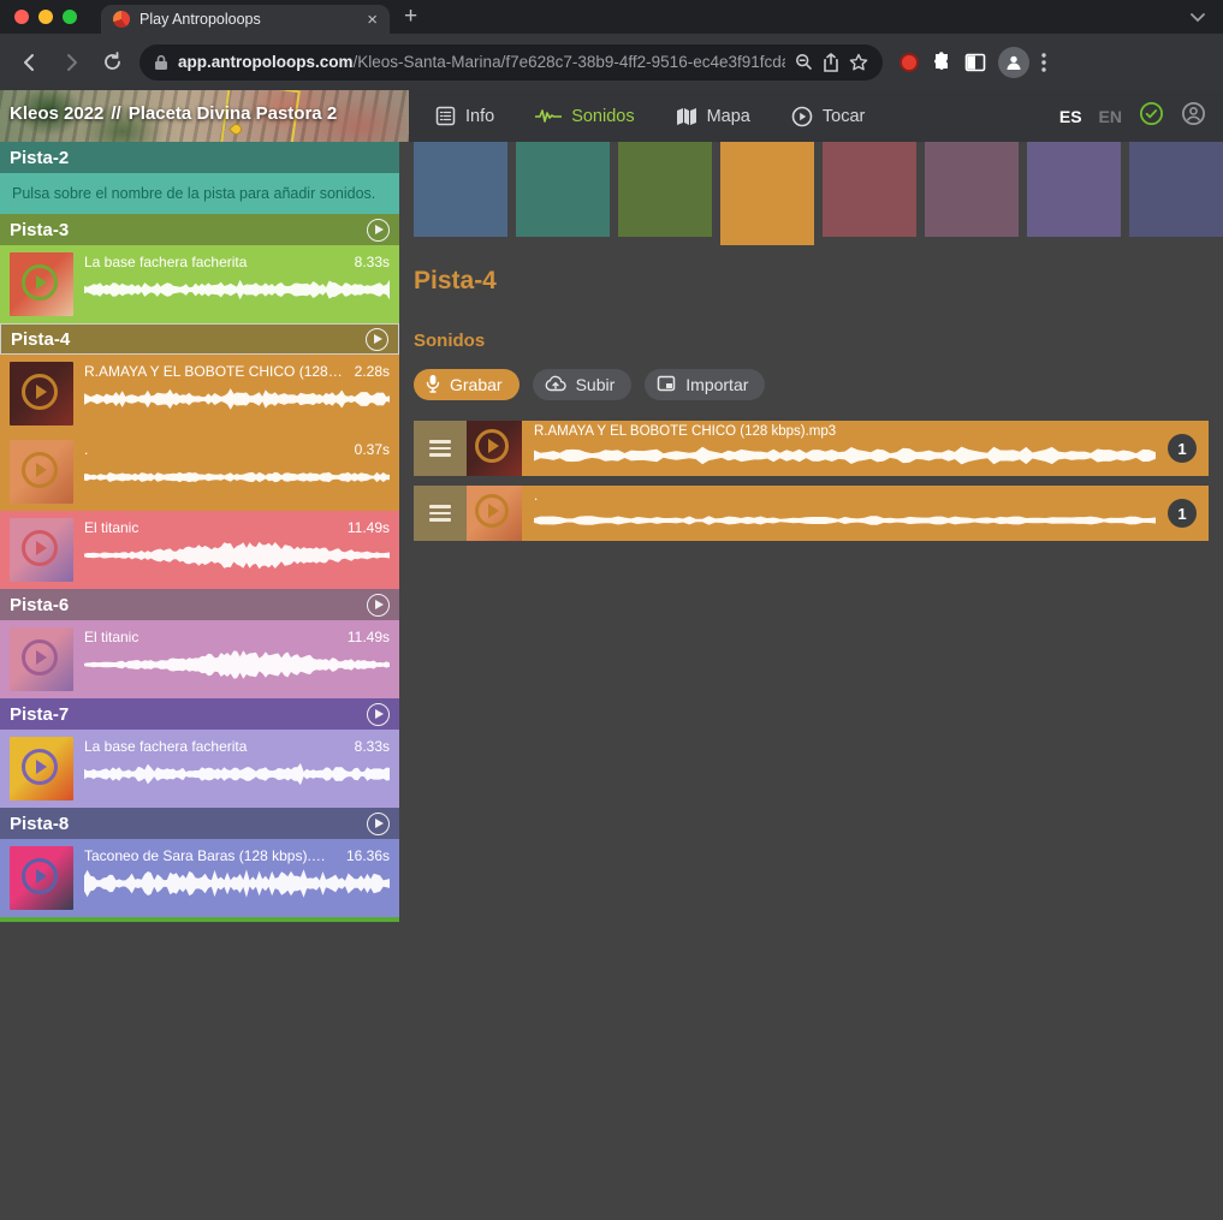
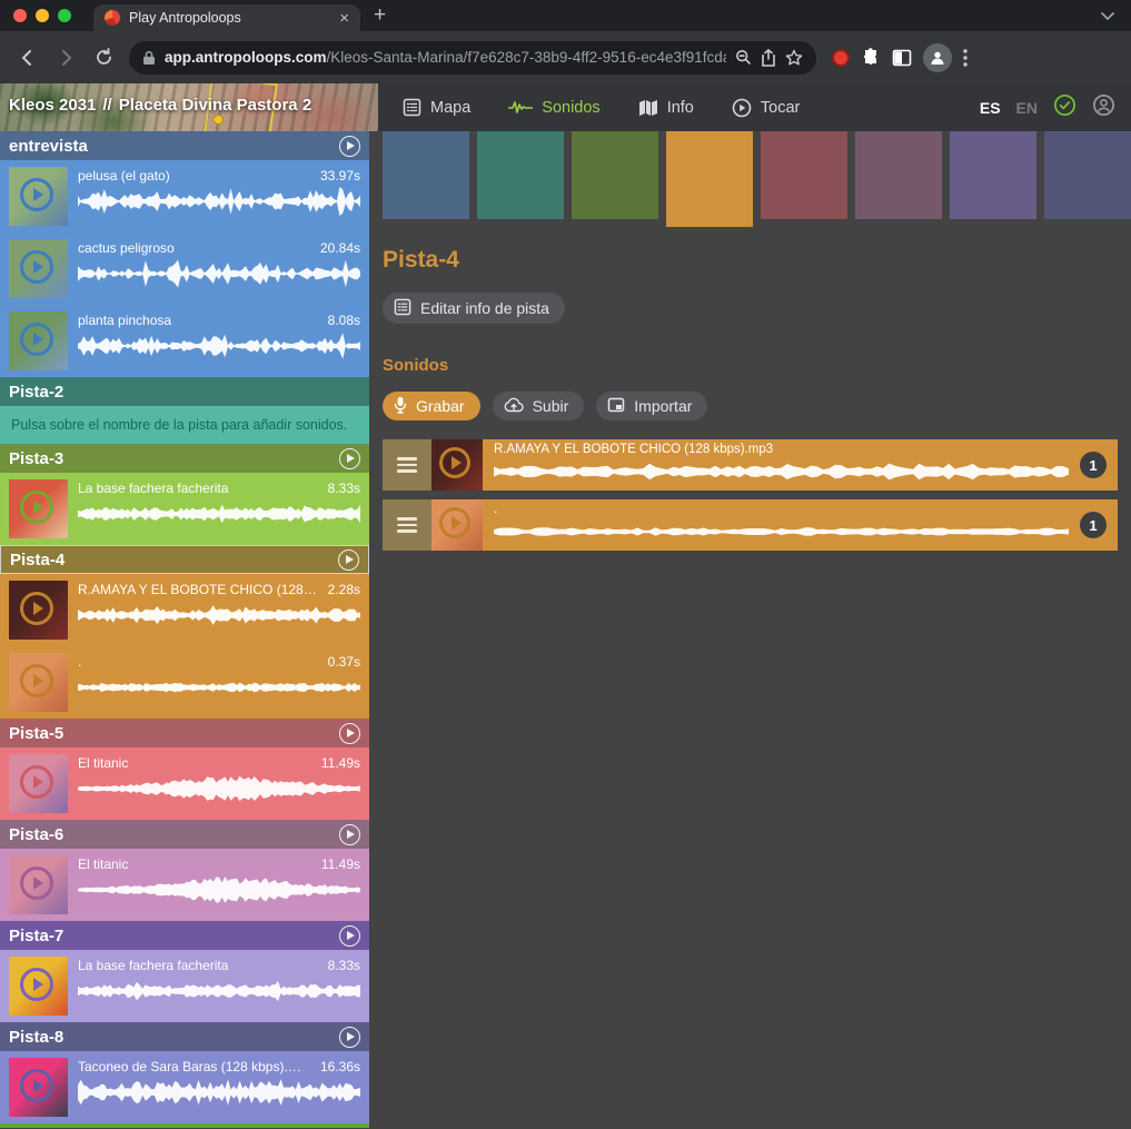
  Play Antropoloops
  ×
  +
  app.antropoloops.com/Kleos-Santa-Marina/f7e628c7-38b9-4ff2-9516-ec4e3f91fcd
- Kleos 2022 // Placeta Divina Pastora 2
+ Kleos 2031 // Placeta Divina Pastora 2
- Info
+ Mapa
  Sonidos
- Mapa
+ Info
  Tocar
  ES
  EN
+ entrevista
+ pelusa (el gato)
+ 33.97s
+ cactus peligroso
+ 20.84s
+ planta pinchosa
+ 8.08s
  Pista-2
  Pulsa sobre el nombre de la pista para añadir sonidos.
  Pista-3
  La base fachera facherita
  8.33s
  Pista-4
  R.AMAYA Y EL BOBOTE CHICO (128 kb
  2.28s
  .
  0.37s
+ Pista-5
  El titanic
  11.49s
  Pista-6
  El titanic
  11.49s
  Pista-7
  La base fachera facherita
  8.33s
  Pista-8
  Taconeo de Sara Baras (128 kbps).mp3
  16.36s
  Pista-4
+ Editar info de pista
  Sonidos
  Grabar
  Subir
  Importar
  R.AMAYA Y EL BOBOTE CHICO (128 kbps).mp3
  1
  .
  1
